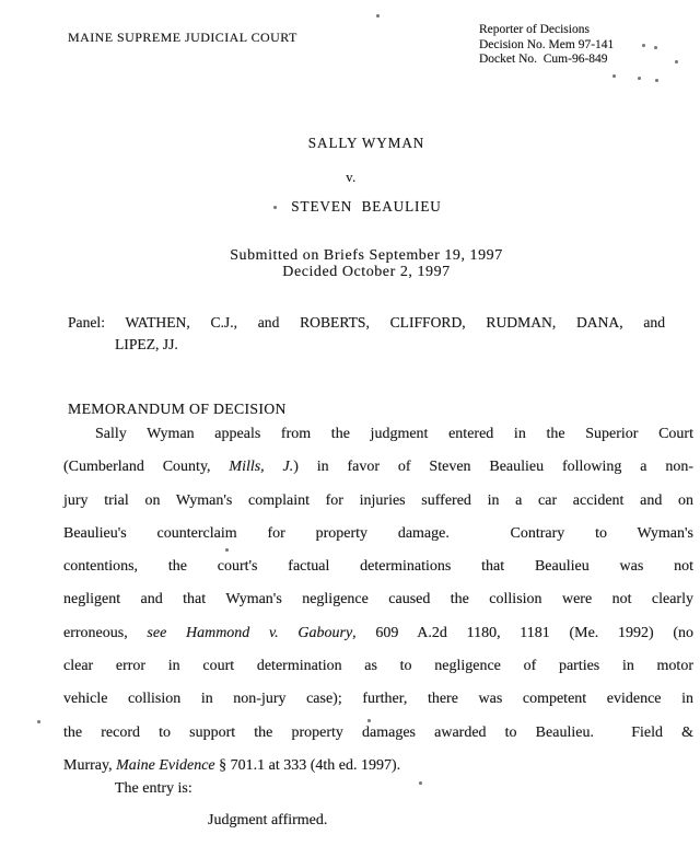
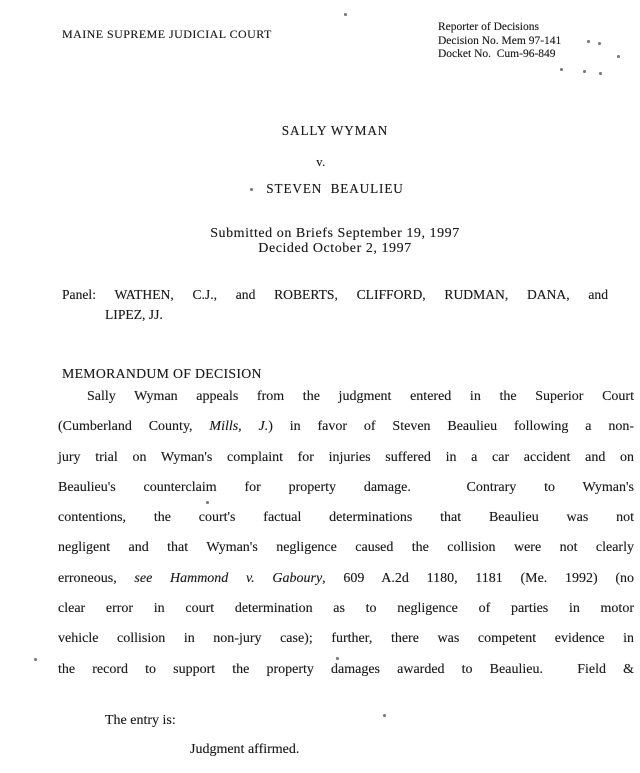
  MAINE SUPREME JUDICIAL COURT
  Reporter of Decisions
  Decision No. Mem 97-141
  Docket No. Cum-96-849
  SALLY WYMAN
  v.
  STEVEN BEAULIEU
  Submitted on Briefs September 19, 1997
  Decided October 2, 1997
  Panel: WATHEN, C.J., and ROBERTS, CLIFFORD, RUDMAN, DANA, and
  LIPEZ, JJ.
  MEMORANDUM OF DECISION
  Sally Wyman appeals from the judgment entered in the Superior Court
  (Cumberland County, Mills, J.) in favor of Steven Beaulieu following a non-
  jury trial on Wyman's complaint for injuries suffered in a car accident and on
  Beaulieu's counterclaim for property damage. Contrary to Wyman's
  contentions, the court's factual determinations that Beaulieu was not
  negligent and that Wyman's negligence caused the collision were not clearly
  erroneous, see Hammond v. Gaboury, 609 A.2d 1180, 1181 (Me. 1992) (no
  clear error in court determination as to negligence of parties in motor
  vehicle collision in non-jury case); further, there was competent evidence in
  the record to support the property damages awarded to Beaulieu. Field &
- Murray, Maine Evidence § 701.1 at 333 (4th ed. 1997).
  The entry is:
  Judgment affirmed.
